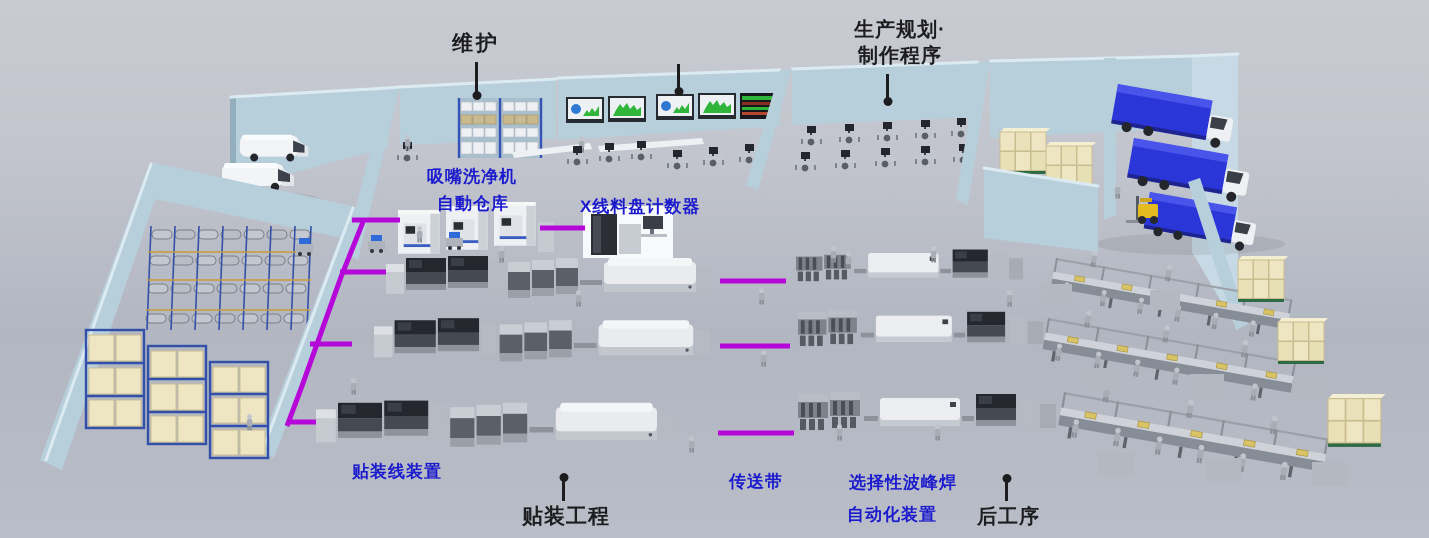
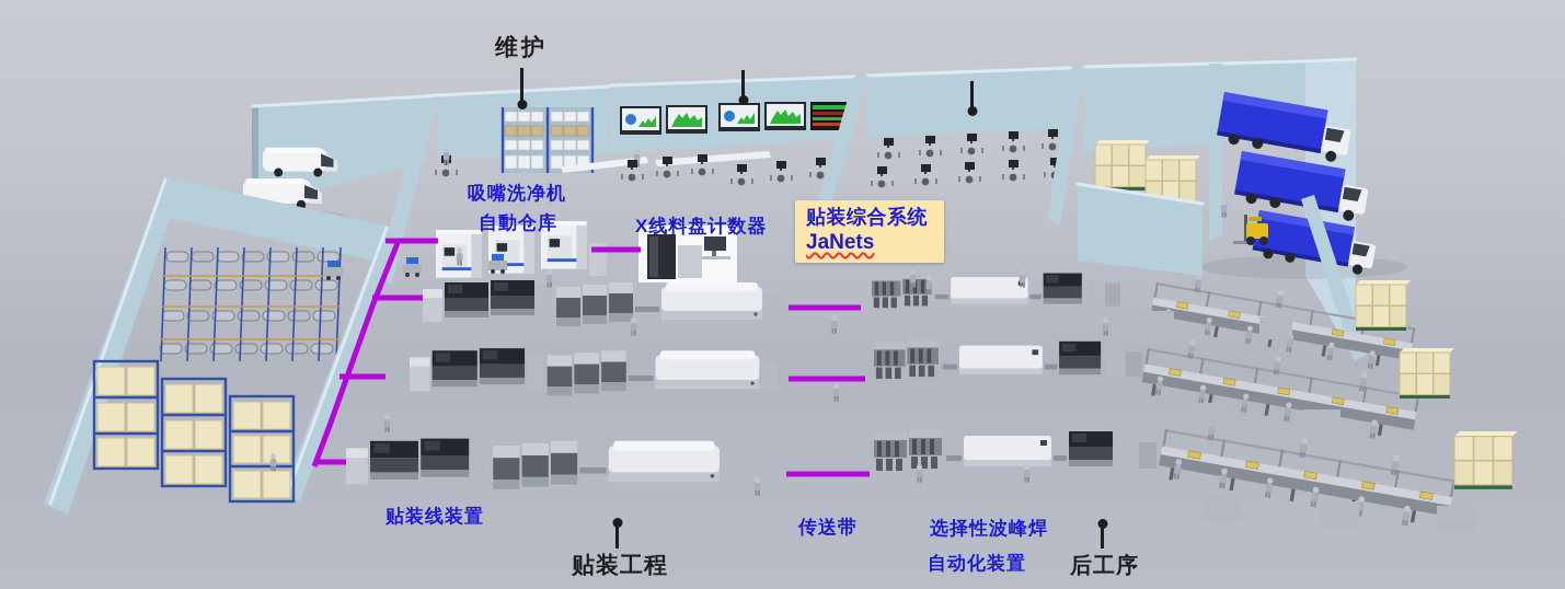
  维护
- 生产规划·
- 制作程序
  吸嘴洗净机
  自動仓库
  X线料盘计数器
+ 贴装综合系统
+ JaNets
  贴装线装置
  贴装工程
  传送带
  选择性波峰焊
  自动化装置
  后工序
